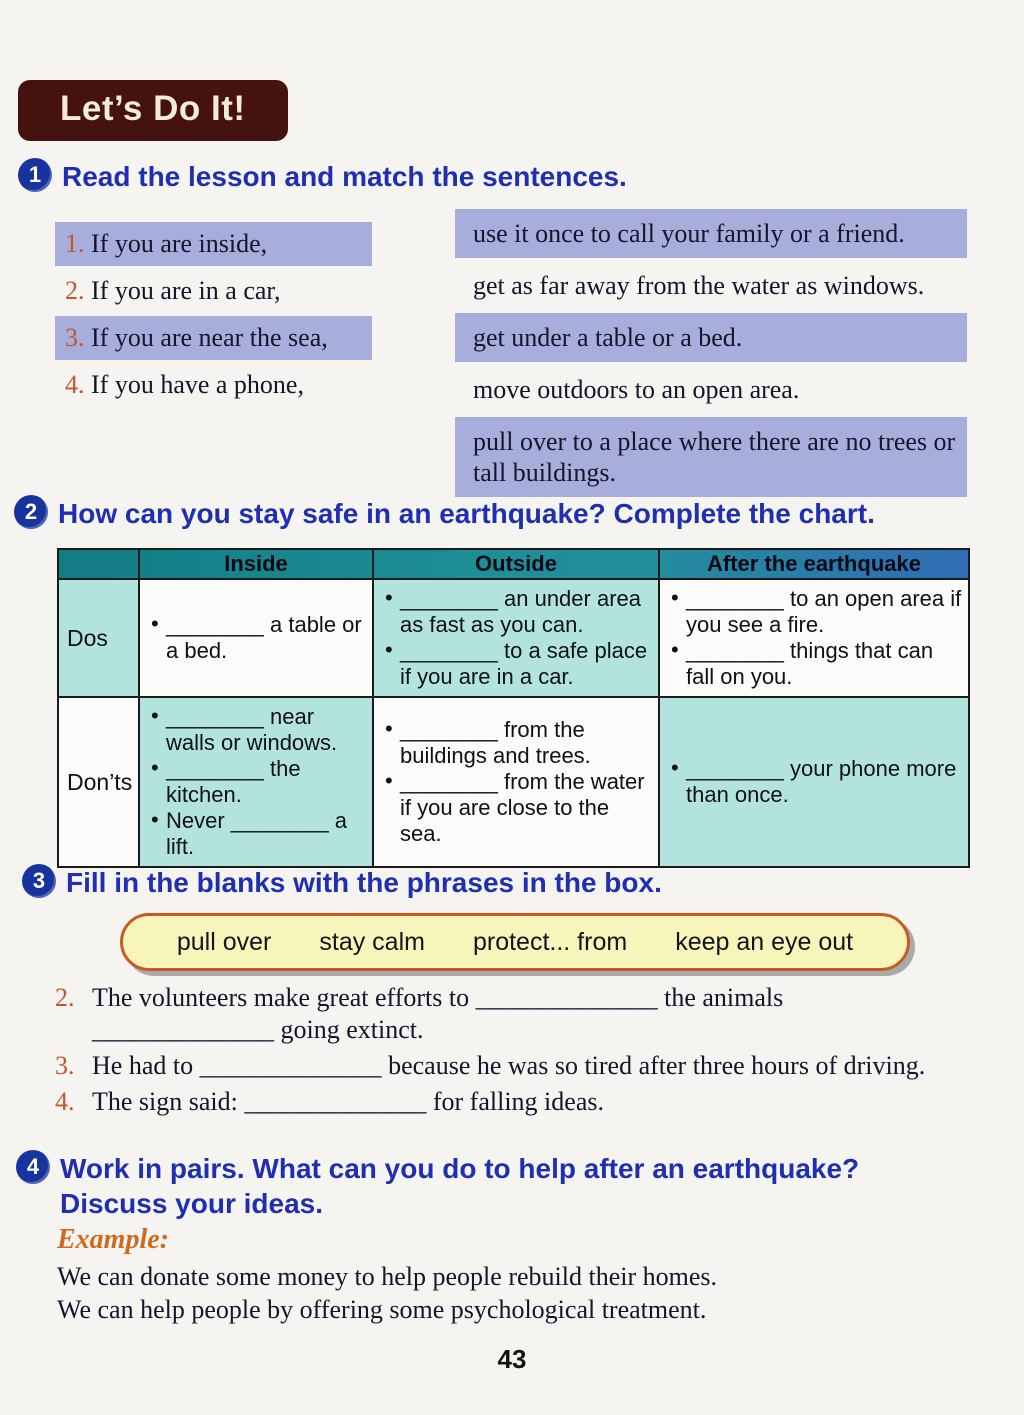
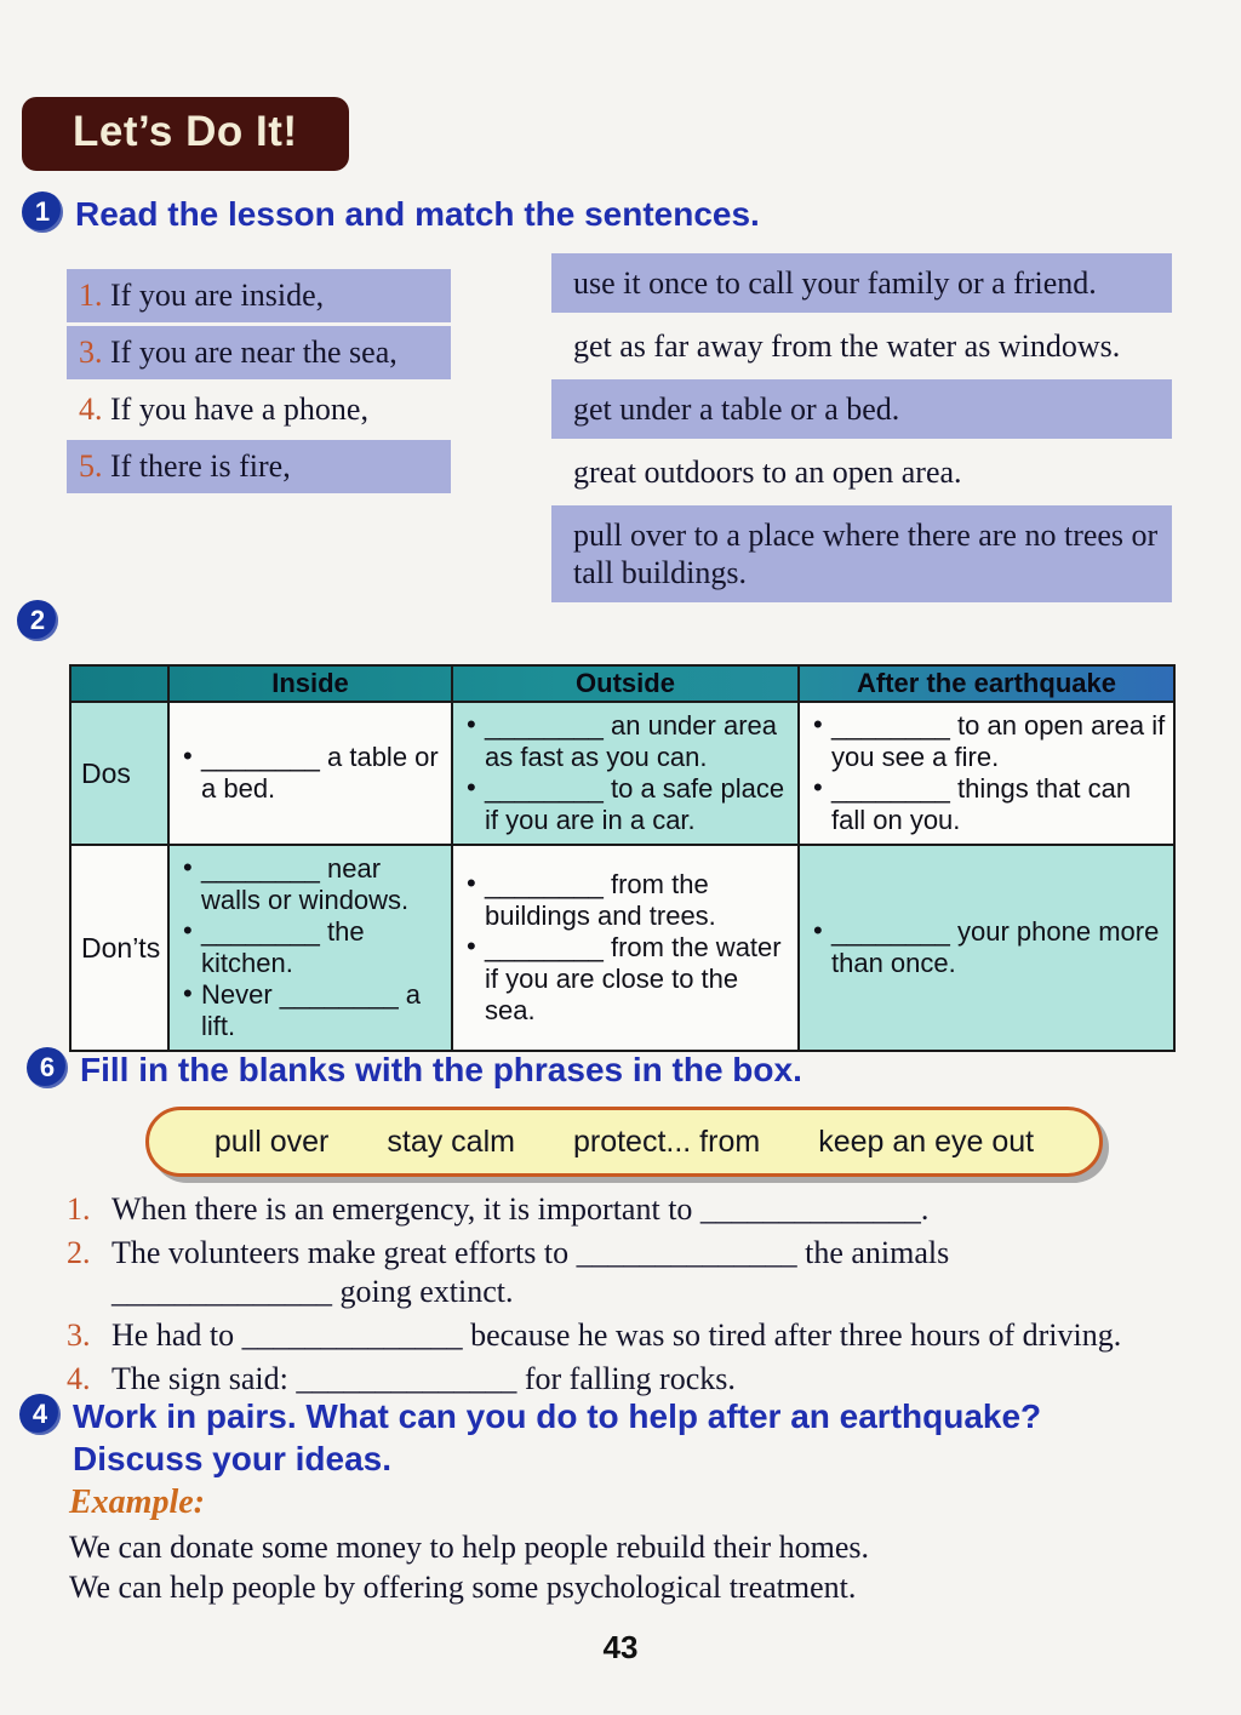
  Let’s Do It!
  1
  Read the lesson and match the sentences.
  1. If you are inside,
- 2. If you are in a car,
  3. If you are near the sea,
  4. If you have a phone,
+ 5. If there is fire,
  use it once to call your family or a friend.
  get as far away from the water as windows.
  get under a table or a bed.
- move outdoors to an open area.
+ great outdoors to an open area.
  pull over to a place where there are no trees or tall buildings.
  2
- How can you stay safe in an earthquake? Complete the chart.
  	Inside	Outside	After the earthquake
  Dos	________ a table or a bed.	________ an under area as fast as you can. ________ to a safe place if you are in a car.	________ to an open area if you see a fire. ________ things that can fall on you.
  Don’ts	________ near walls or windows. ________ the kitchen. Never ________ a lift.	________ from the buildings and trees. ________ from the water if you are close to the sea.	________ your phone more than once.
- 3
+ 6
  Fill in the blanks with the phrases in the box.
  pull over
  stay calm
  protect... from
  keep an eye out
+ 1.
+ When there is an emergency, it is important to ______________.
  2.
  The volunteers make great efforts to ______________ the animals
  ______________ going extinct.
  3.
  He had to ______________ because he was so tired after three hours of driving.
  4.
- The sign said: ______________ for falling ideas.
+ The sign said: ______________ for falling rocks.
  4
  Work in pairs. What can you do to help after an earthquake?
  Discuss your ideas.
  Example:
  We can donate some money to help people rebuild their homes.
  We can help people by offering some psychological treatment.
  43
